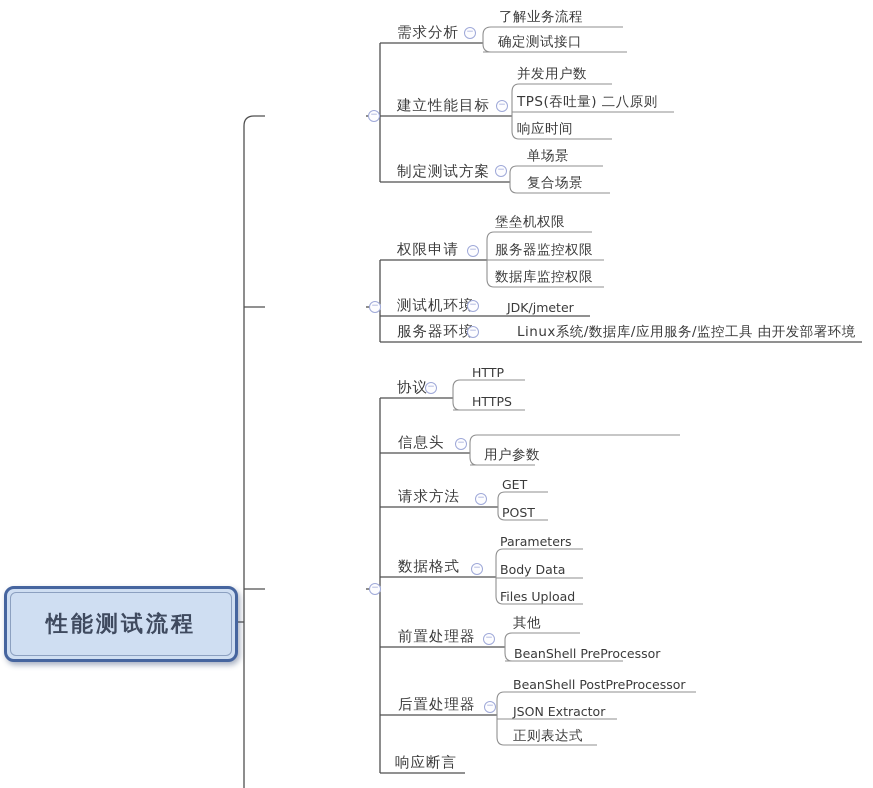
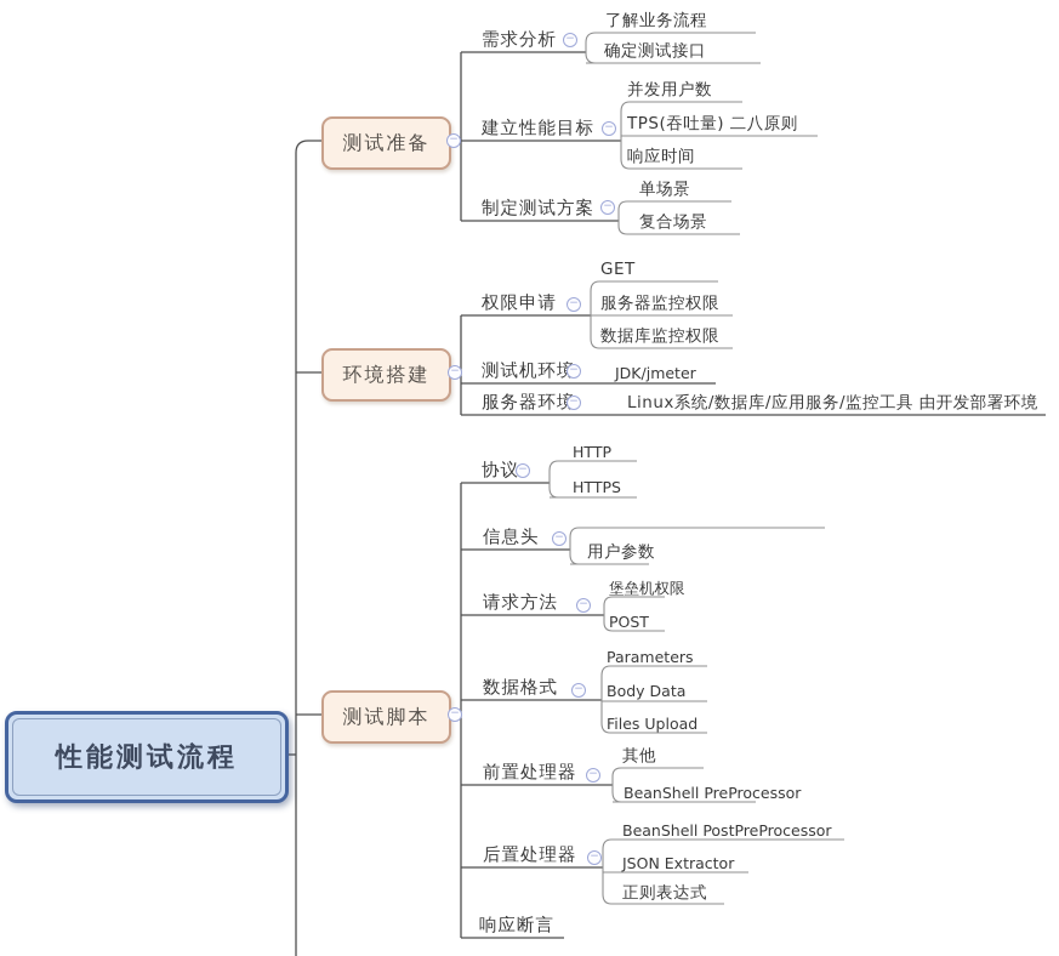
  性能测试流程
+ 测试准备
+ 环境搭建
+ 测试脚本
  需求分析
  建立性能目标
  制定测试方案
  了解业务流程
  确定测试接口
  并发用户数
  TPS(吞吐量) 二八原则
  响应时间
  单场景
  复合场景
  权限申请
  测试机环
  服务器环
- 堡垒机权限
+ GET
  服务器监控权限
  数据库监控权限
  JDK/jmeter
  Linux系统/数据库/应用服务/监控工具 由开发部署环境
  协议
  信息头
  请求方法
  数据格式
  前置处理器
  后置处理器
  响应断言
  HTTP
  HTTPS
  用户参数
- GET
+ 堡垒机权限
  POST
  Parameters
  Body Data
  Files Upload
  其他
  BeanShell PreProcessor
  BeanShell PostPreProcessor
  JSON Extractor
  正则表达式
  −
  −
  −
  −
  −
  −
  −
  −
  −
  −
  −
  −
  −
  −
  −
